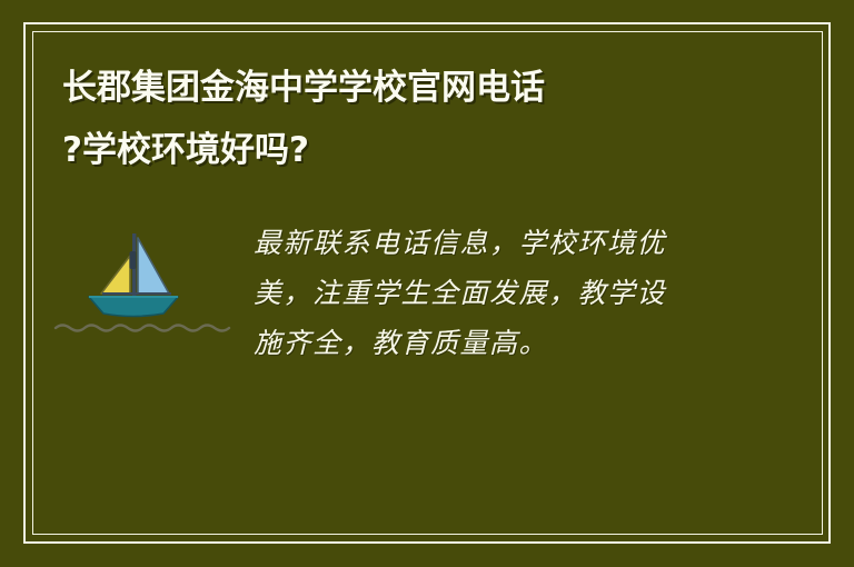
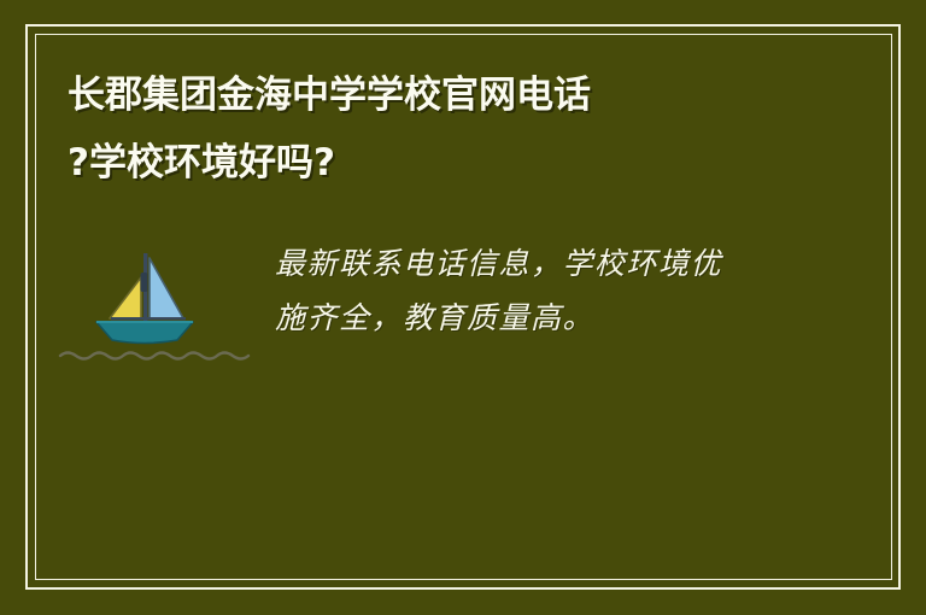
  长郡集团金海中学学校官网电话
  ?学校环境好吗?
  最新联系电话信息，学校环境优
- 美，注重学生全面发展，教学设
  施齐全，教育质量高。
